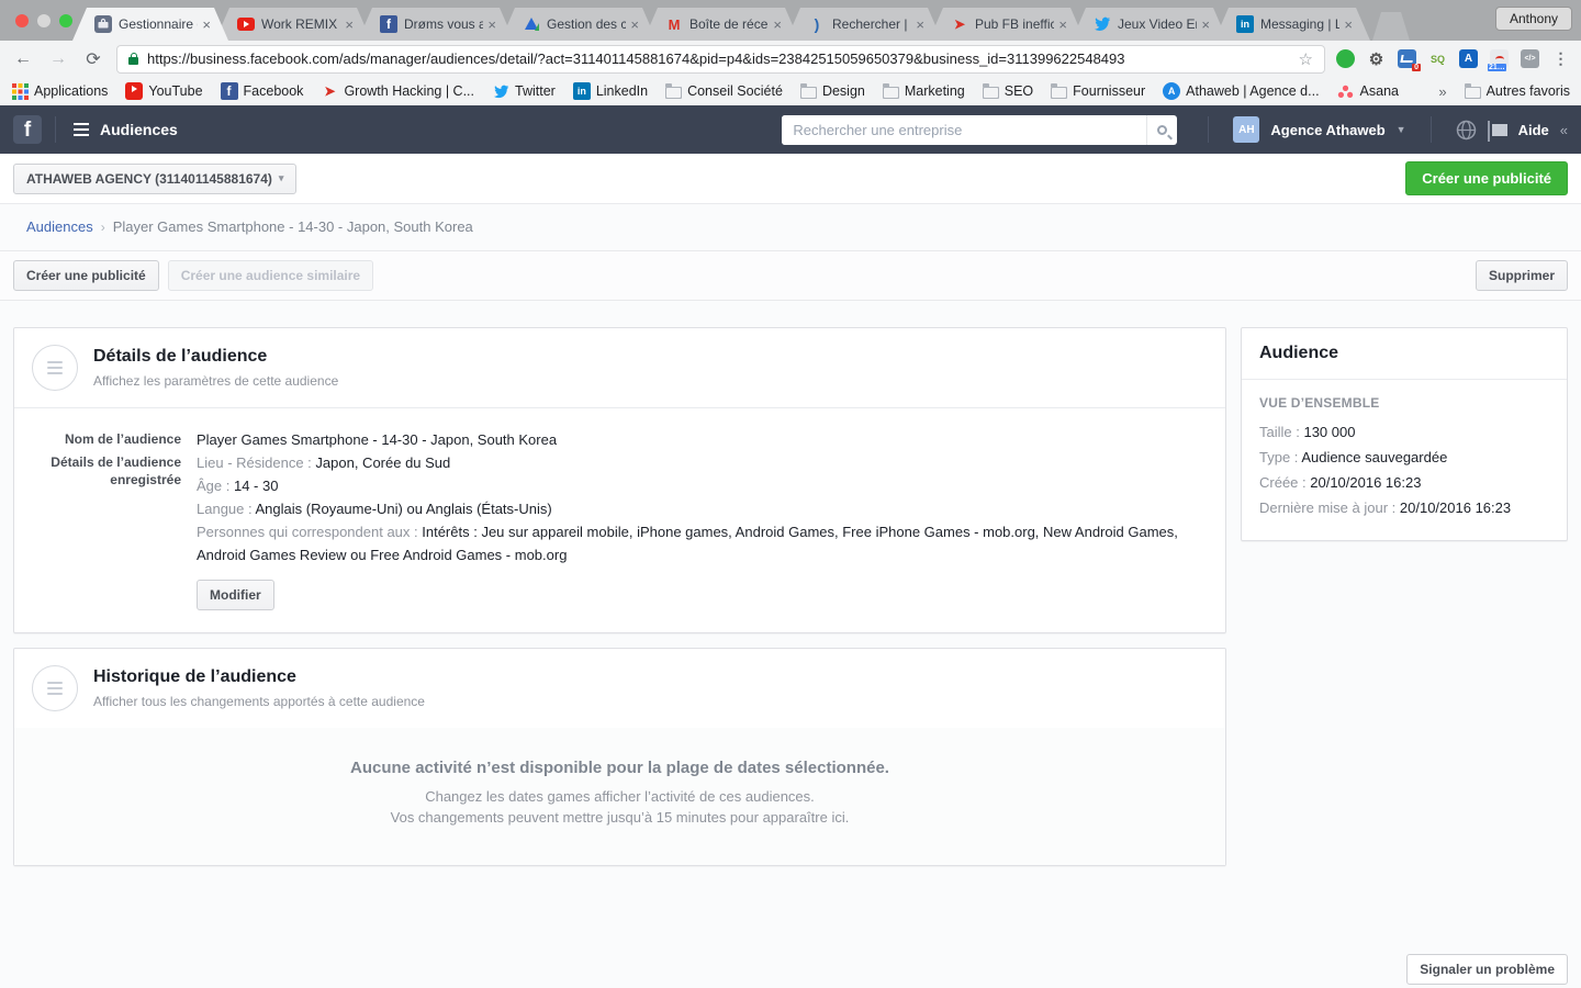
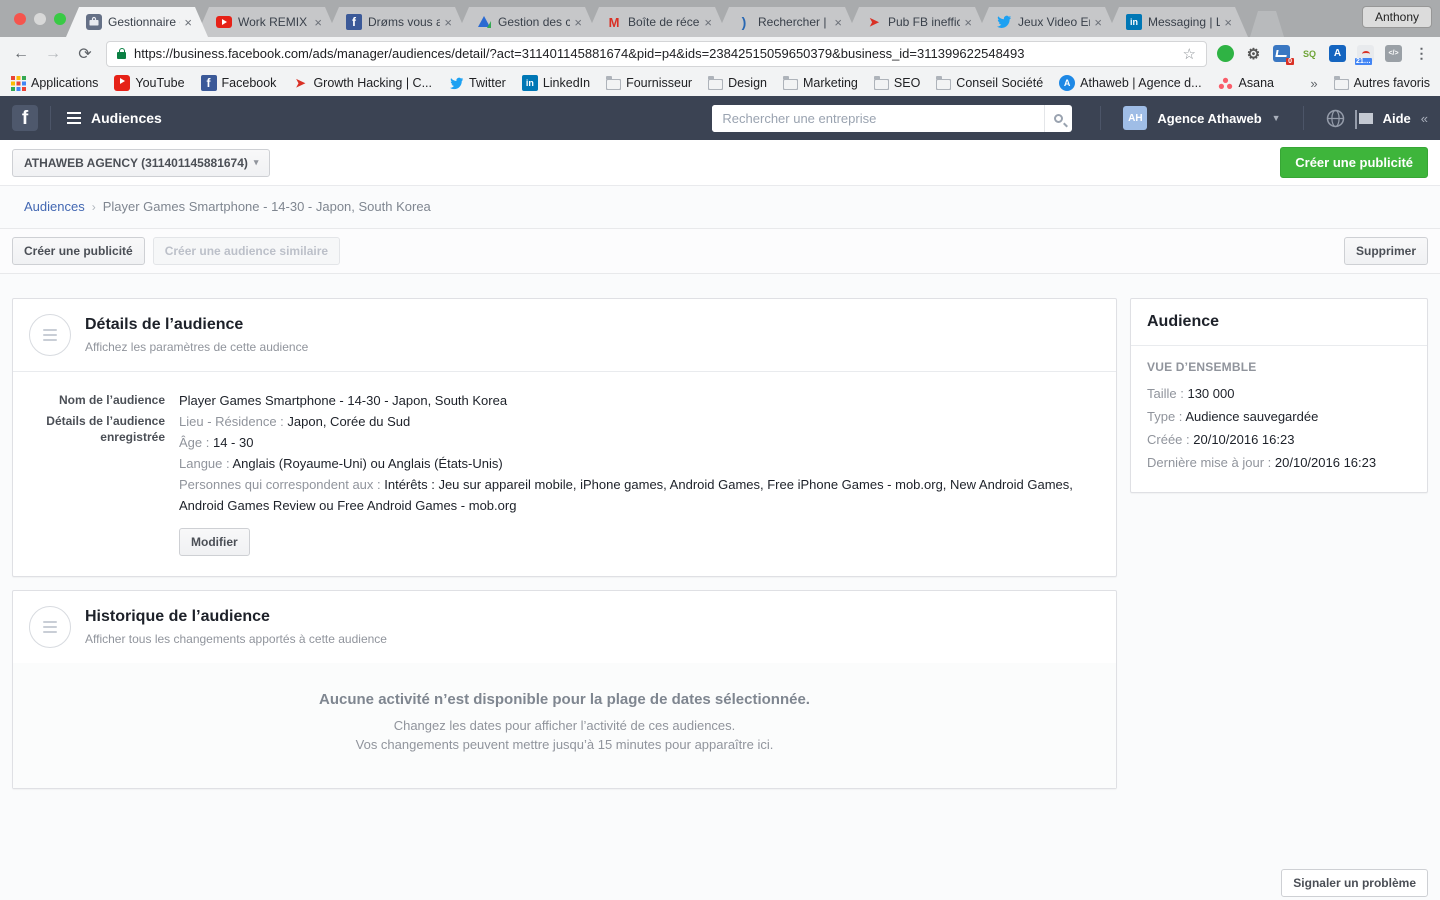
  Gestionnaire
  ×
  Work REMIX
  ×
  f
  Drøms vous a
  ×
  Gestion des c
  ×
  M
  Boîte de réce
  ×
  )
  Rechercher |
  ×
  ➤
  Pub FB ineffic
  ×
  Jeux Video E
  ×
  in
  Messaging | L
  ×
  Anthony
  ←
  →
  ⟳
  https://business.facebook.com/ads/manager/audiences/detail/?act=311401145881674&pid=p4&ids=23842515059650379&business_id=311399622548493
  ☆
  ⚙
  SQ
  A
  ⋮
  Applications
  YouTube
  f
  Facebook
  ➤
  Growth Hacking | C...
  Twitter
  in
  LinkedIn
- Conseil Société
+ Fournisseur
  Design
  Marketing
  SEO
- Fournisseur
+ Conseil Société
  A
  Athaweb | Agence d...
  Asana
  »
  Autres favoris
  f
  Audiences
  Rechercher une entreprise
  AH
  Agence Athaweb
  ▼
  Aide
  «
  ATHAWEB AGENCY (311401145881674)
  ▾
  Créer une publicité
  Audiences
  ›
  Player Games Smartphone - 14-30 - Japon, South Korea
  Créer une publicité
  Créer une audience similaire
  Supprimer
  Détails de l’audience
  Affichez les paramètres de cette audience
  Nom de l’audience
  Player Games Smartphone - 14-30 - Japon, South Korea
  Détails de l’audience enregistrée
  Lieu - Résidence : Japon, Corée du Sud
  Âge : 14 - 30
  Langue : Anglais (Royaume-Uni) ou Anglais (États-Unis)
  Personnes qui correspondent aux : Intérêts : Jeu sur appareil mobile, iPhone games, Android Games, Free iPhone Games - mob.org, New Android Games, Android Games Review ou Free Android Games - mob.org
  Modifier
  Historique de l’audience
  Afficher tous les changements apportés à cette audience
  Aucune activité n’est disponible pour la plage de dates sélectionnée.
- Changez les dates games afficher l’activité de ces audiences.
+ Changez les dates pour afficher l’activité de ces audiences.
  Vos changements peuvent mettre jusqu’à 15 minutes pour apparaître ici.
  Audience
  VUE D’ENSEMBLE
  Taille : 130 000
  Type : Audience sauvegardée
  Créée : 20/10/2016 16:23
  Dernière mise à jour : 20/10/2016 16:23
  Signaler un problème
